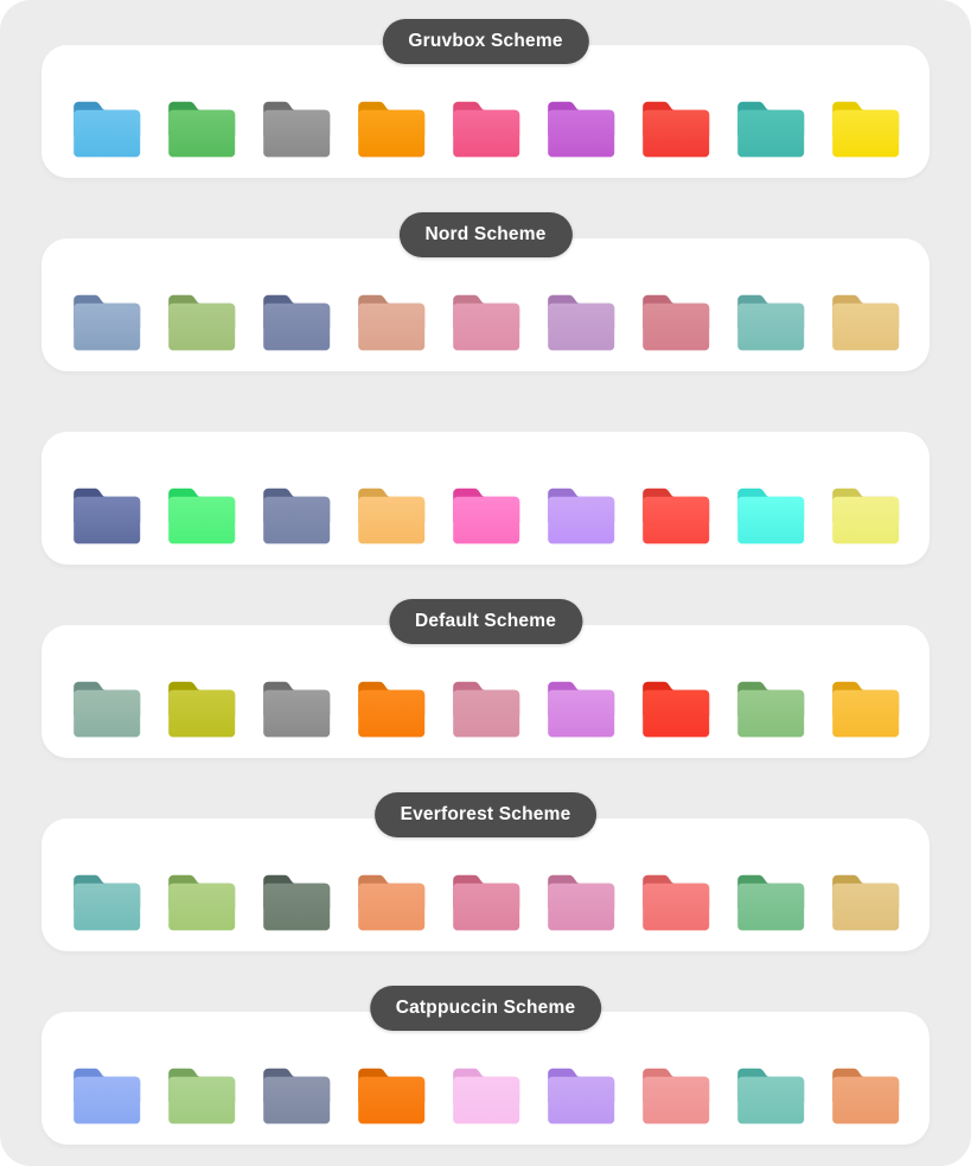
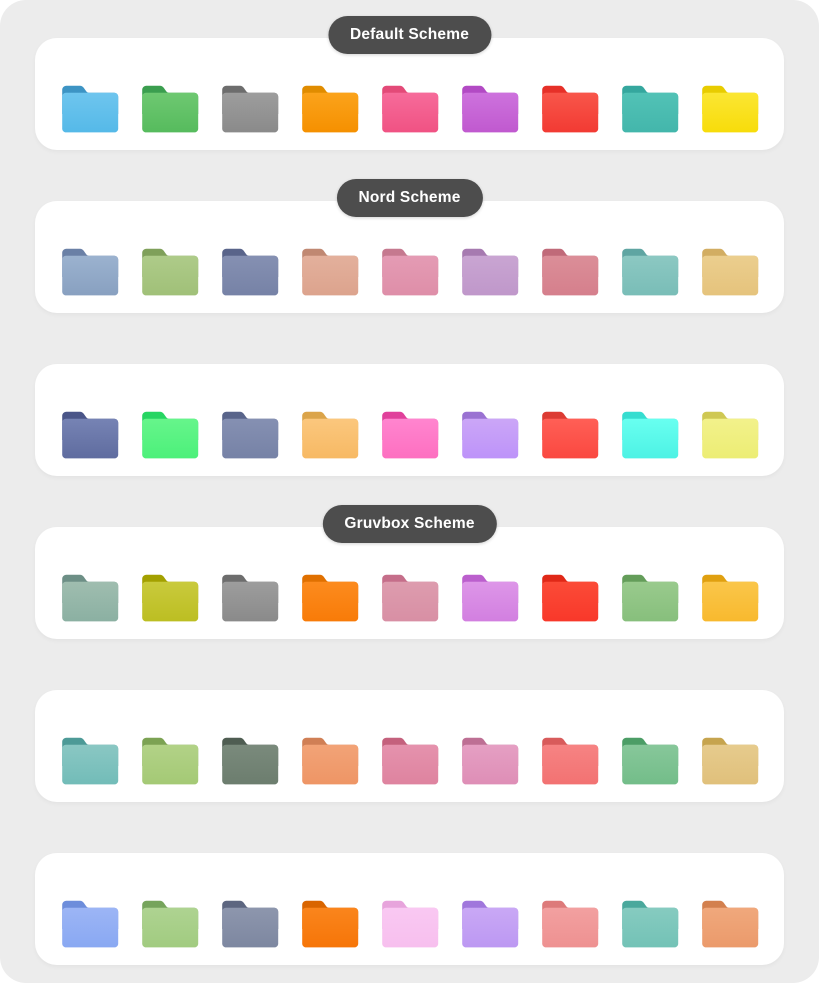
- Gruvbox Scheme
+ Default Scheme
  Nord Scheme
- Default Scheme
+ Gruvbox Scheme
- Everforest Scheme
- Catppuccin Scheme
